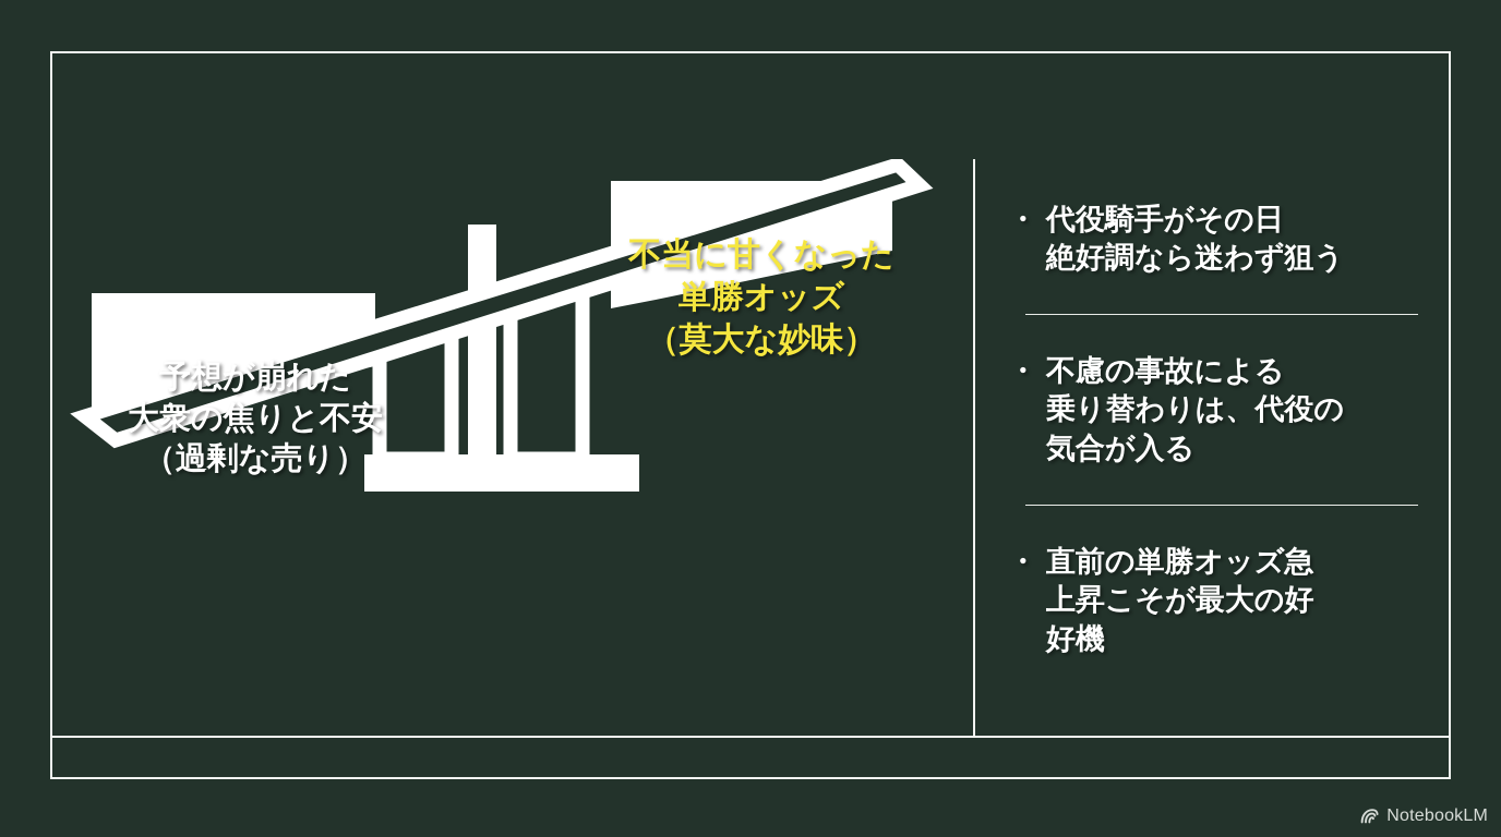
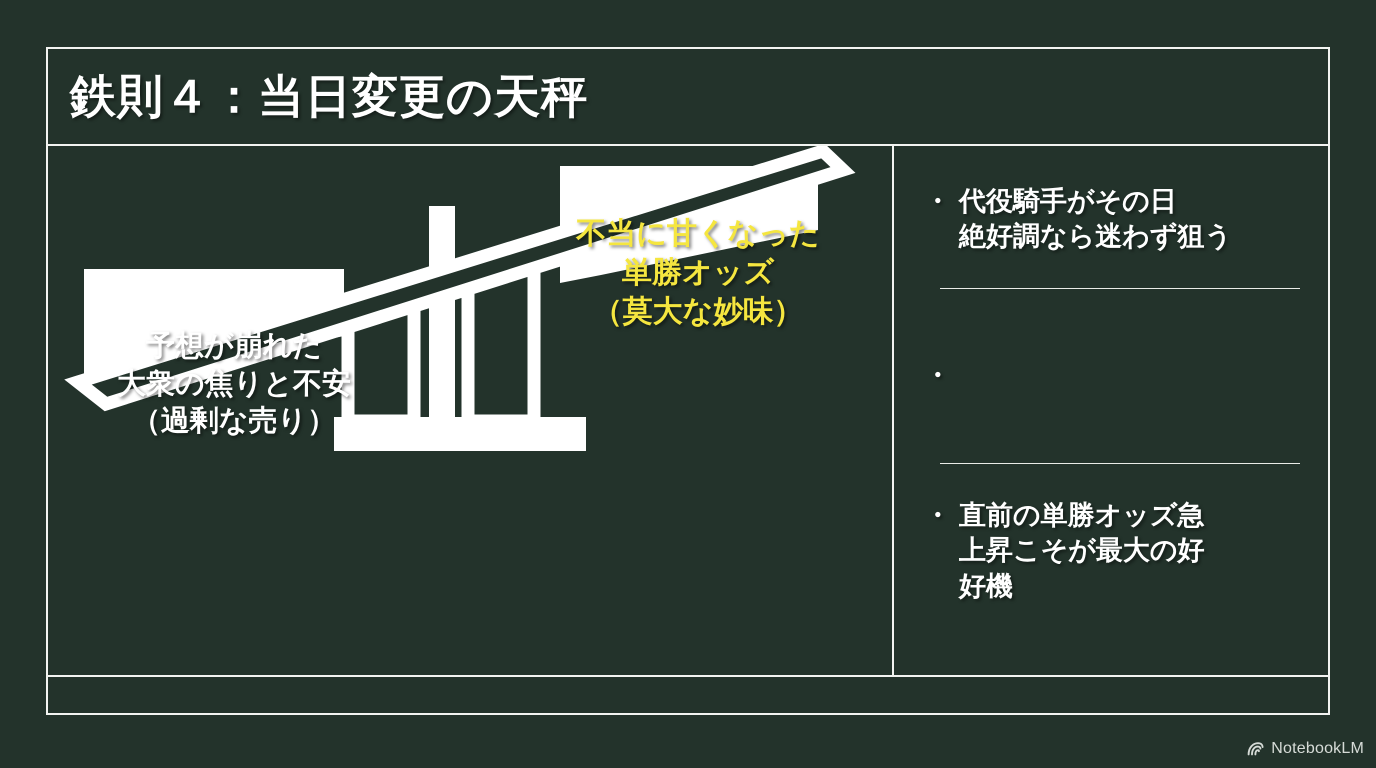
+ 鉄則４：当日変更の天秤
  予想が崩れた
  大衆の焦りと不安
  （過剰な売り）
  不当に甘くなった
  単勝オッズ
  （莫大な妙味）
  ・
  代役騎手がその日
  絶好調なら迷わず狙う
  ・
- 不慮の事故による
- 乗り替わりは、代役の
- 気合が入る
  ・
  直前の単勝オッズ急
  上昇こそが最大の好
  好機
  NotebookLM
